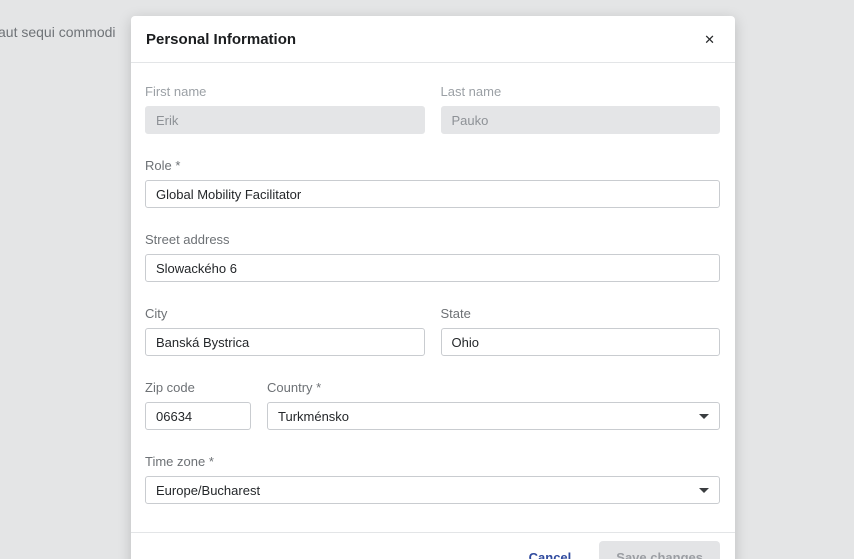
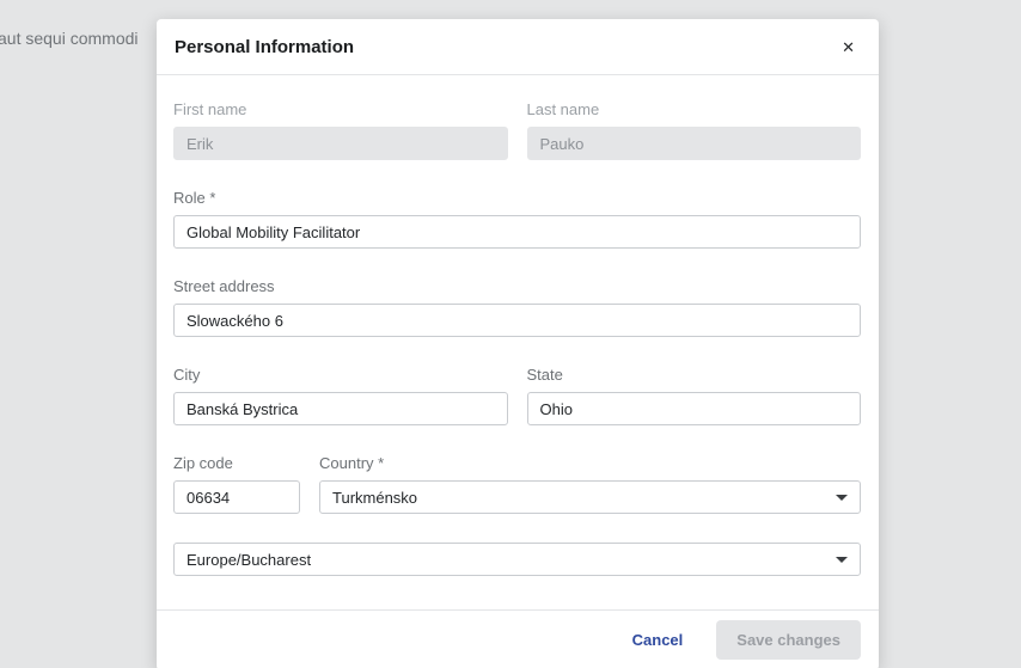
  aut sequi commodi
  Personal Information
  ✕
  First name
  Erik
  Last name
  Pauko
  Role *
  Global Mobility Facilitator
  Street address
  Slowackého 6
  City
  Banská Bystrica
  State
  Ohio
  Zip code
  06634
  Country *
  Turkménsko
- Time zone *
  Europe/Bucharest
  Cancel
  Save changes
